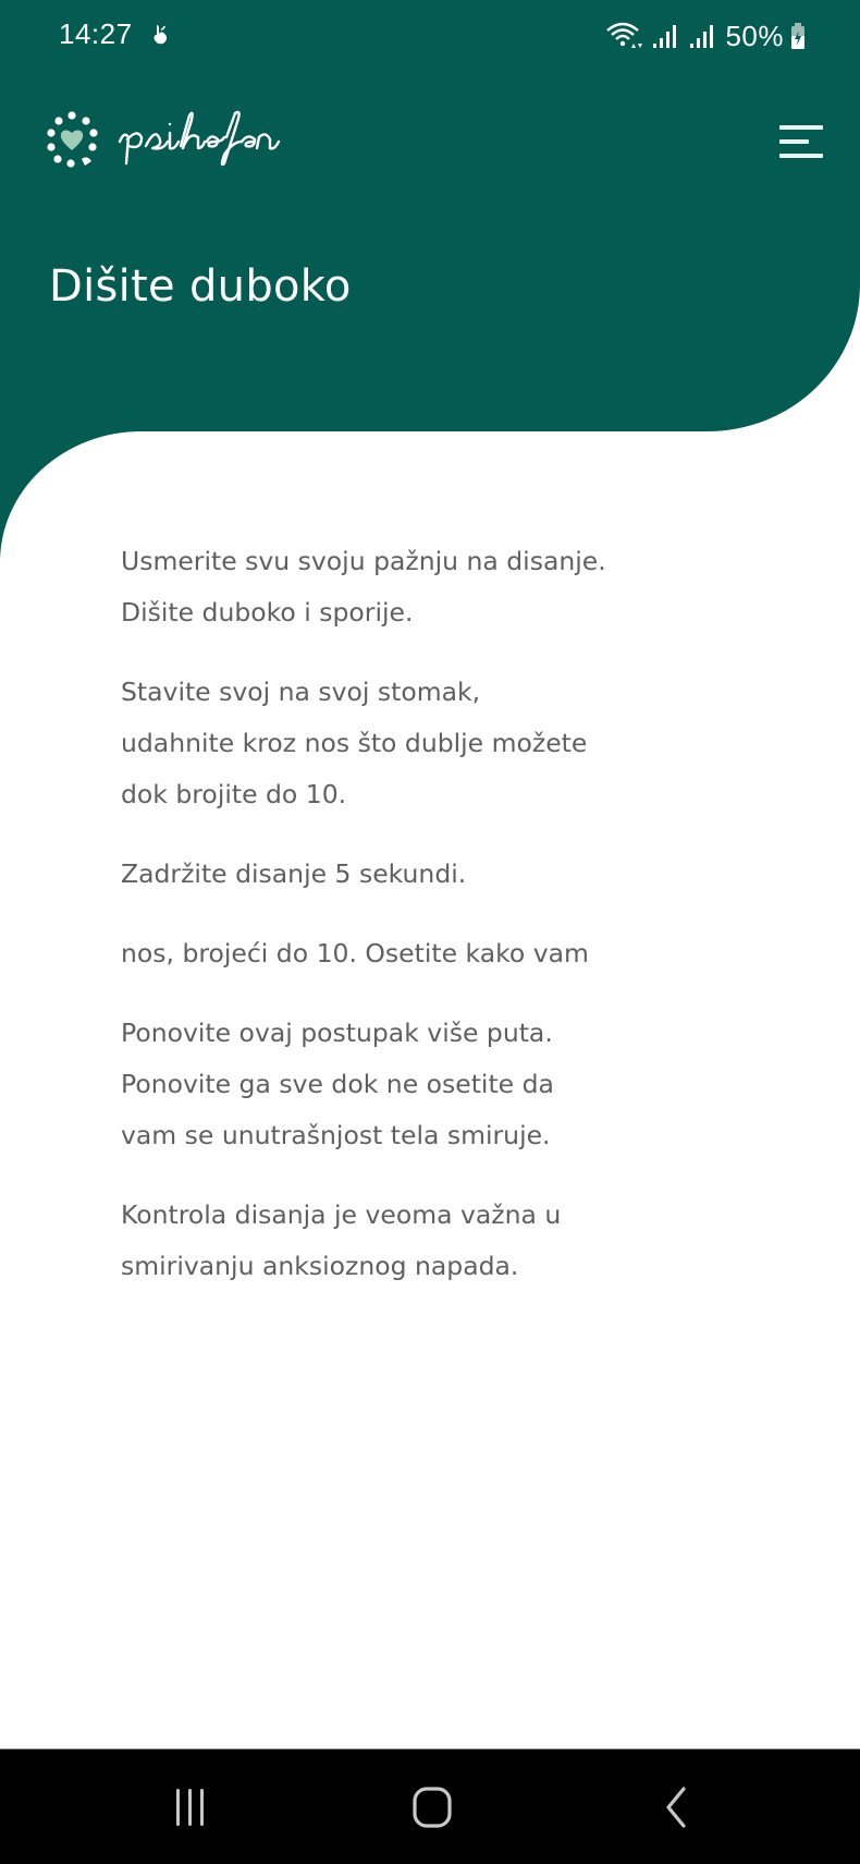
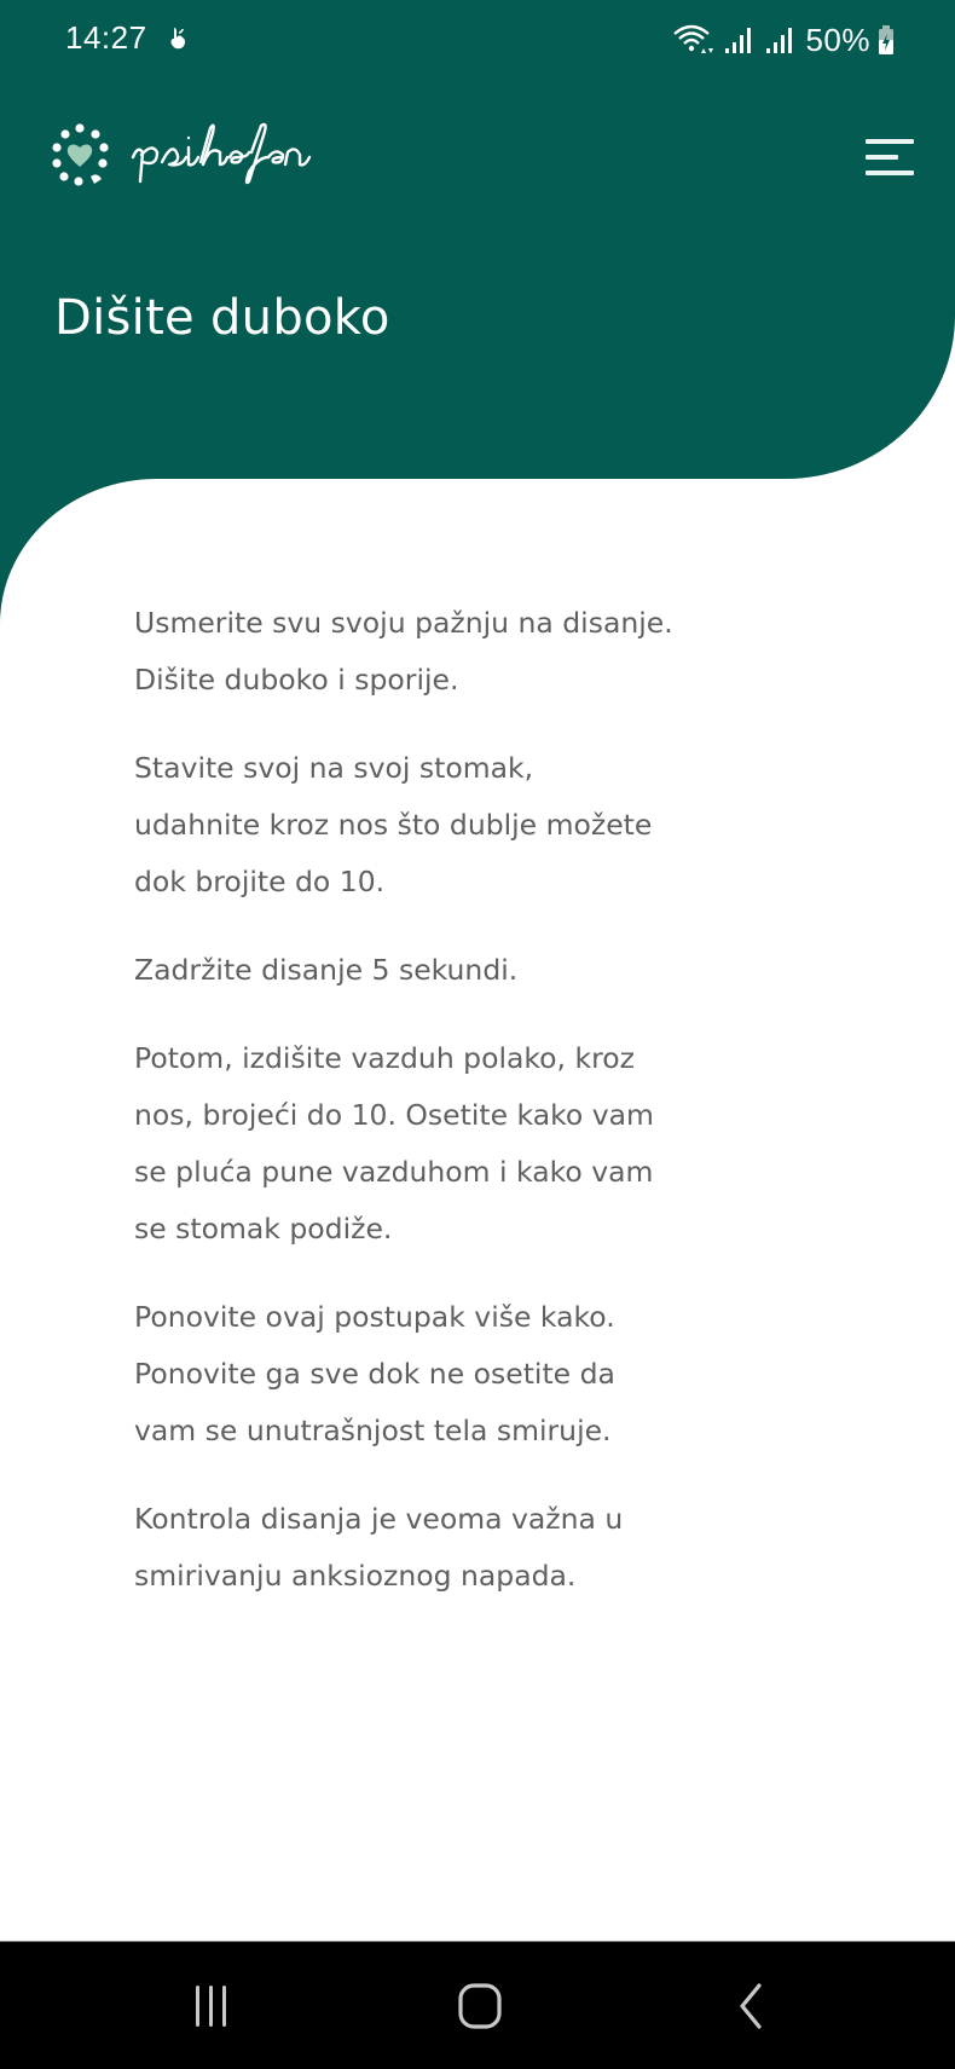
  14:27
  50%
  Dišite duboko
  Usmerite svu svoju pažnju na disanje.
  Dišite duboko i sporije.
  Stavite svoj na svoj stomak,
  udahnite kroz nos što dublje možete
  dok brojite do 10.
  Zadržite disanje 5 sekundi.
+ Potom, izdišite vazduh polako, kroz
  nos, brojeći do 10. Osetite kako vam
+ se pluća pune vazduhom i kako vam
+ se stomak podiže.
- Ponovite ovaj postupak više puta.
+ Ponovite ovaj postupak više kako.
  Ponovite ga sve dok ne osetite da
  vam se unutrašnjost tela smiruje.
  Kontrola disanja je veoma važna u
  smirivanju anksioznog napada.
